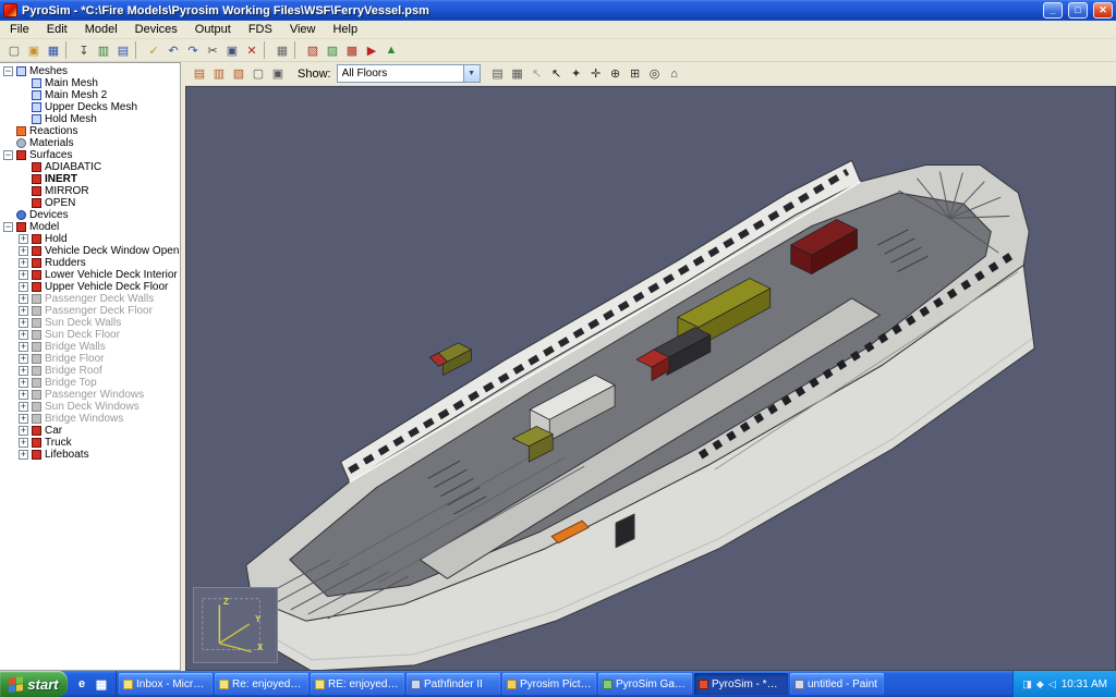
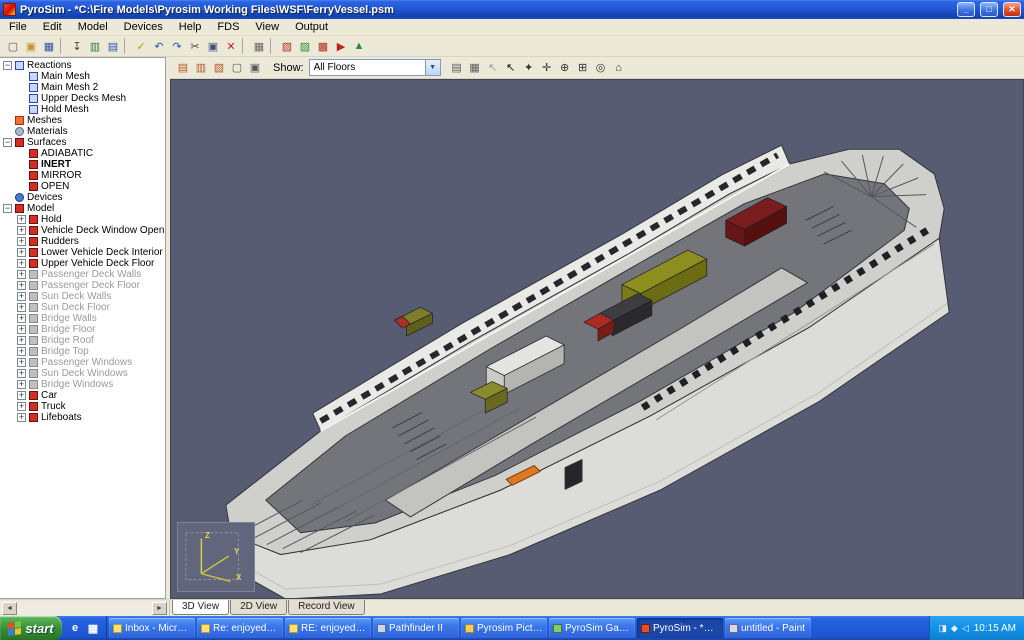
  PyroSim - *C:\Fire Models\Pyrosim Working Files\WSF\FerryVessel.psm
  _
  □
  ✕
  File
  Edit
  Model
  Devices
- Output
+ Help
  FDS
  View
- Help
+ Output
  ▢
  ▣
  ▦
  ↧
  ▥
  ▤
  ✓
  ↶
  ↷
  ✂
  ▣
  ✕
  ▦
  ▧
  ▨
  ▩
  ▶
  ▲
- Meshes
+ Reactions
  Main Mesh
  Main Mesh 2
  Upper Decks Mesh
  Hold Mesh
- Reactions
+ Meshes
  Materials
  Surfaces
  ADIABATIC
  INERT
  MIRROR
  OPEN
  Devices
  Model
  Hold
  Vehicle Deck Window Open
  Rudders
  Lower Vehicle Deck Interior
  Upper Vehicle Deck Floor
  Passenger Deck Walls
  Passenger Deck Floor
  Sun Deck Walls
  Sun Deck Floor
  Bridge Walls
  Bridge Floor
  Bridge Roof
  Bridge Top
  Passenger Windows
  Sun Deck Windows
  Bridge Windows
  Car
  Truck
  Lifeboats
  ▤
  ▥
  ▧
  ▢
  ▣
  Show:
  All Floors
  ▤
  ▦
  ↖
  ↖
  ✦
  ✛
  ⊕
  ⊞
  ◎
  ⌂
  Z
  Y
  X
+ 3D View
+ 2D View
+ Record View
  start
  e
  ▦
  Inbox - Micros.
  Re: enjoyed y..
  RE: enjoyed y..
  Pathfinder II
  Pyrosim Pictur
  PyroSim Galler
  PyroSim - *C:\.
  untitled - Paint
  ◨
  ◆
  ◁
- 10:31 AM
+ 10:15 AM
